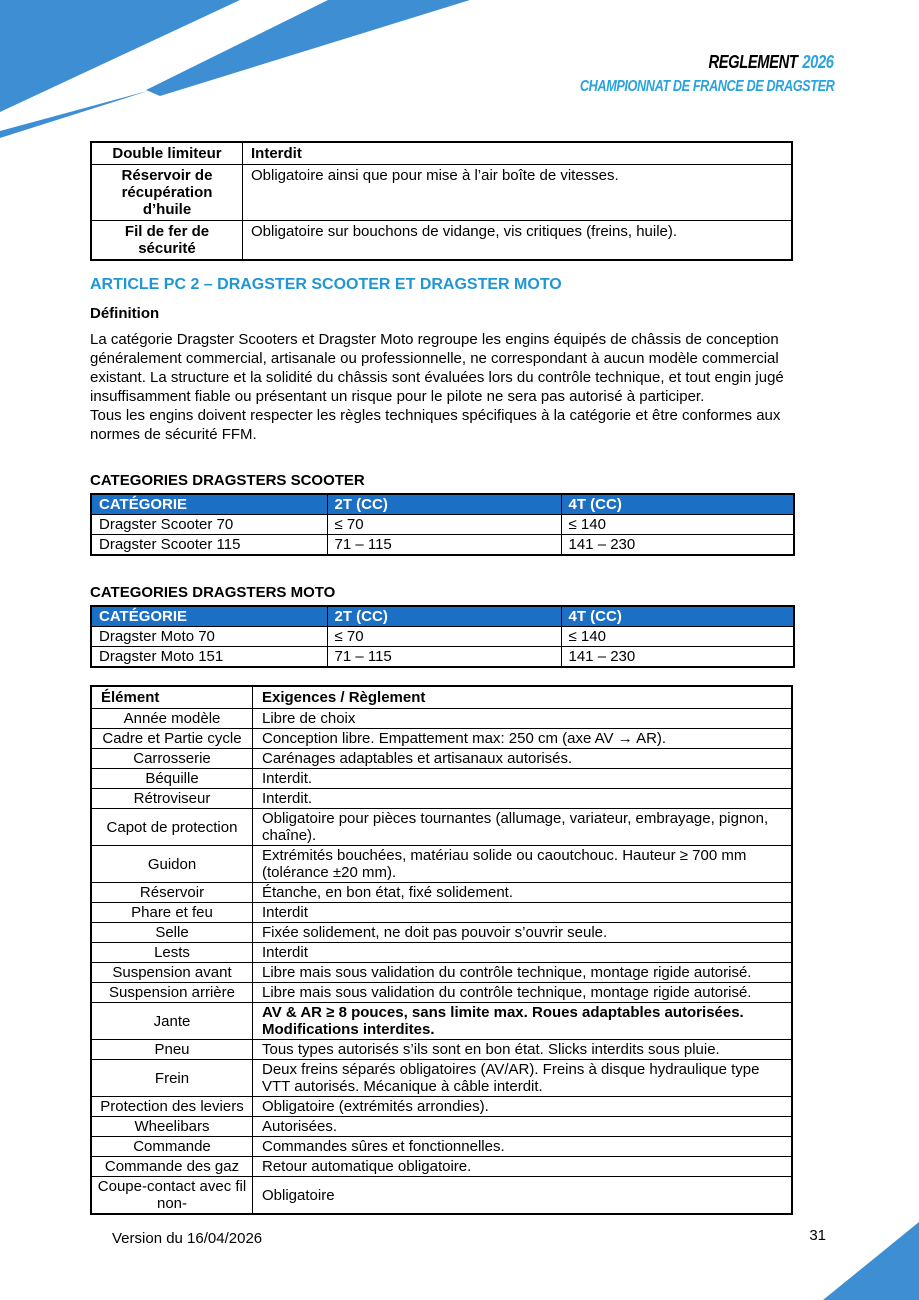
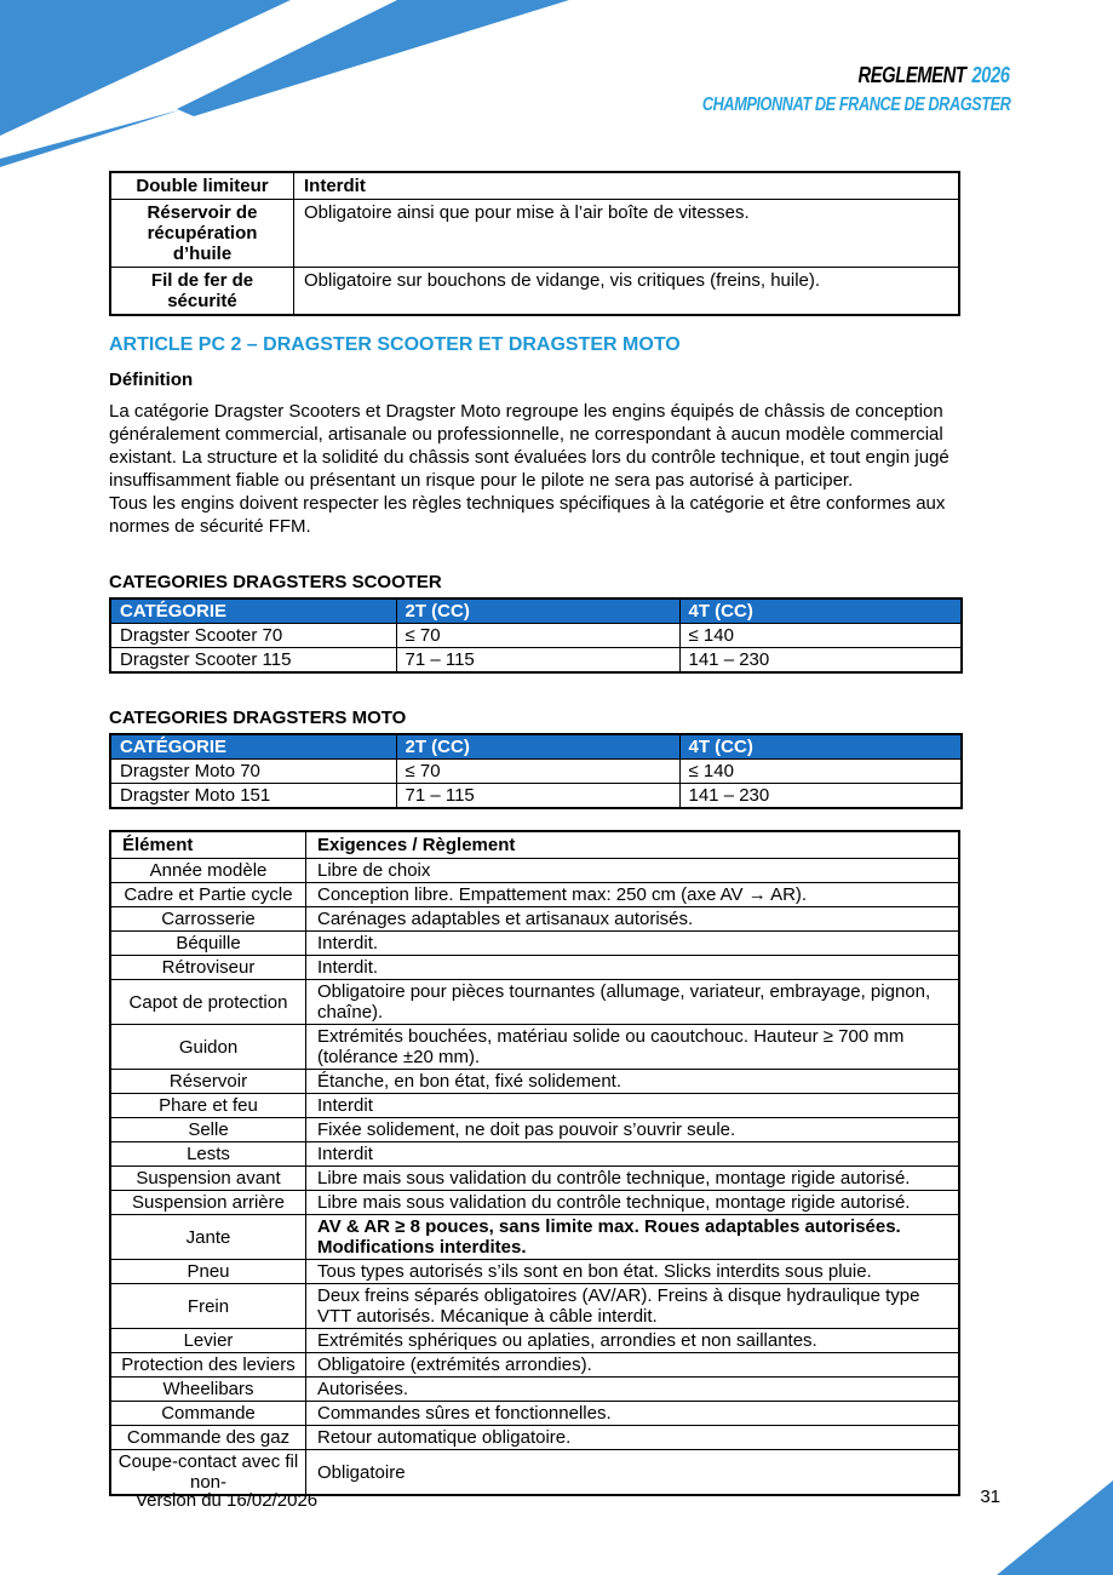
  REGLEMENT 2026
  CHAMPIONNAT DE FRANCE DE DRAGSTER
  Double limiteur	Interdit
  Réservoir de récupération d’huile	Obligatoire ainsi que pour mise à l’air boîte de vitesses.
  Fil de fer de sécurité	Obligatoire sur bouchons de vidange, vis critiques (freins, huile).
  ARTICLE PC 2 – DRAGSTER SCOOTER ET DRAGSTER MOTO
  Définition
  La catégorie Dragster Scooters et Dragster Moto regroupe les engins équipés de châssis de conception généralement commercial, artisanale ou professionnelle, ne correspondant à aucun modèle commercial existant. La structure et la solidité du châssis sont évaluées lors du contrôle technique, et tout engin jugé insuffisamment fiable ou présentant un risque pour le pilote ne sera pas autorisé à participer.
  Tous les engins doivent respecter les règles techniques spécifiques à la catégorie et être conformes aux normes de sécurité FFM.
  CATEGORIES DRAGSTERS SCOOTER
  CATÉGORIE	2T (CC)	4T (CC)
  Dragster Scooter 70	≤ 70	≤ 140
  Dragster Scooter 115	71 – 115	141 – 230
  CATEGORIES DRAGSTERS MOTO
  CATÉGORIE	2T (CC)	4T (CC)
  Dragster Moto 70	≤ 70	≤ 140
  Dragster Moto 151	71 – 115	141 – 230
  Élément	Exigences / Règlement
  Année modèle	Libre de choix
  Cadre et Partie cycle	Conception libre. Empattement max: 250 cm (axe AV → AR).
  Carrosserie	Carénages adaptables et artisanaux autorisés.
  Béquille	Interdit.
  Rétroviseur	Interdit.
  Capot de protection	Obligatoire pour pièces tournantes (allumage, variateur, embrayage, pignon, chaîne).
  Guidon	Extrémités bouchées, matériau solide ou caoutchouc. Hauteur ≥ 700 mm (tolérance ±20 mm).
  Réservoir	Étanche, en bon état, fixé solidement.
  Phare et feu	Interdit
  Selle	Fixée solidement, ne doit pas pouvoir s’ouvrir seule.
  Lests	Interdit
  Suspension avant	Libre mais sous validation du contrôle technique, montage rigide autorisé.
  Suspension arrière	Libre mais sous validation du contrôle technique, montage rigide autorisé.
  Jante	AV & AR ≥ 8 pouces, sans limite max. Roues adaptables autorisées. Modifications interdites.
  Pneu	Tous types autorisés s’ils sont en bon état. Slicks interdits sous pluie.
  Frein	Deux freins séparés obligatoires (AV/AR). Freins à disque hydraulique type VTT autorisés. Mécanique à câble interdit.
+ Levier	Extrémités sphériques ou aplaties, arrondies et non saillantes.
  Protection des leviers	Obligatoire (extrémités arrondies).
  Wheelibars	Autorisées.
  Commande	Commandes sûres et fonctionnelles.
  Commande des gaz	Retour automatique obligatoire.
  Coupe-contact avec fil non-	Obligatoire
- Version du 16/04/2026
+ Version du 16/02/2026
  31
